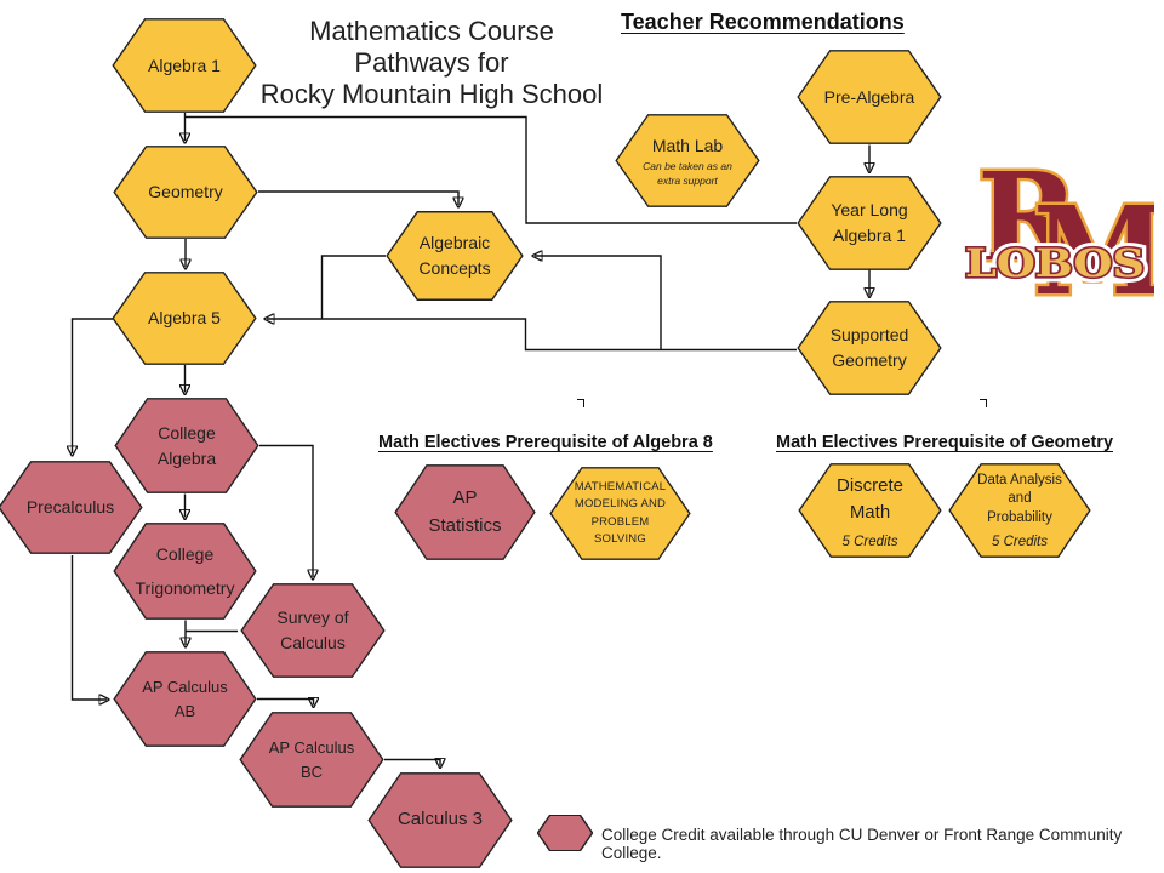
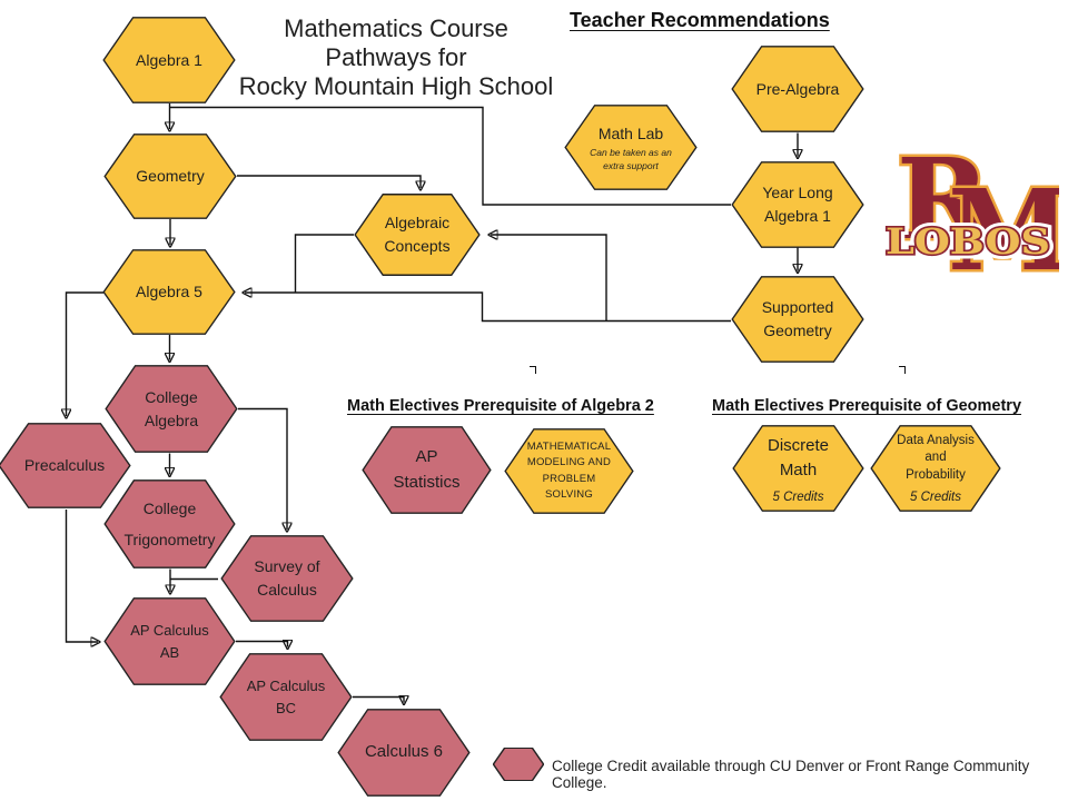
  Mathematics Course
  Pathways for
  Rocky Mountain High School
  Teacher Recommendations
- Math Electives Prerequisite of Algebra 8
+ Math Electives Prerequisite of Algebra 2
  Math Electives Prerequisite of Geometry
  Algebra 1
  Geometry
  Algebra 5
  Algebraic
  Concepts
  Math Lab
  Can be taken as an
  extra support
  Pre-Algebra
  Year Long
  Algebra 1
  Supported
  Geometry
  Precalculus
  College
  Algebra
  College
  Trigonometry
  Survey of
  Calculus
  AP Calculus
  AB
  AP Calculus
  BC
- Calculus 3
+ Calculus 6
  AP
  Statistics
  MATHEMATICAL
  MODELING AND
  PROBLEM
  SOLVING
  Discrete
  Math
  5 Credits
  Data Analysis
  and
  Probability
  5 Credits
  College Credit available through CU Denver or Front Range Community College.
  R
  M
  LOBOS
